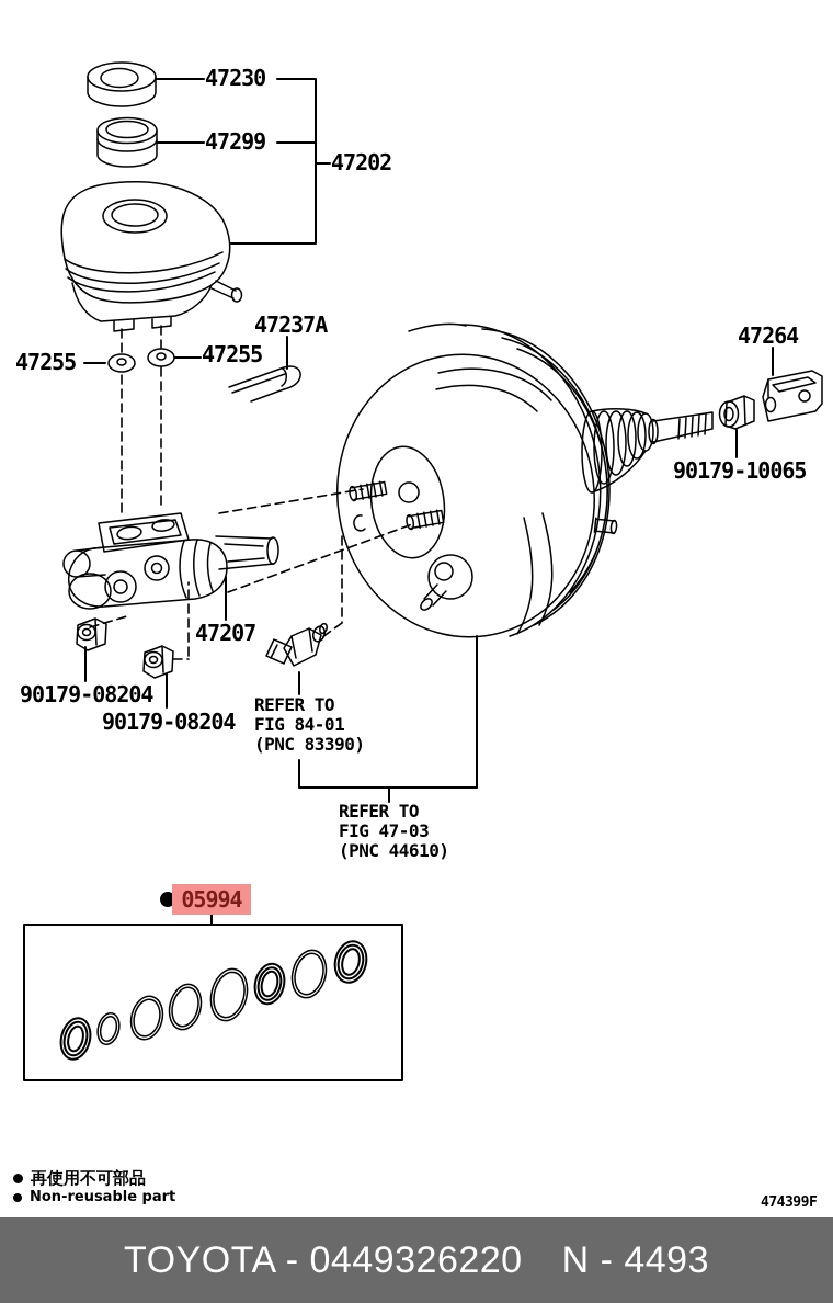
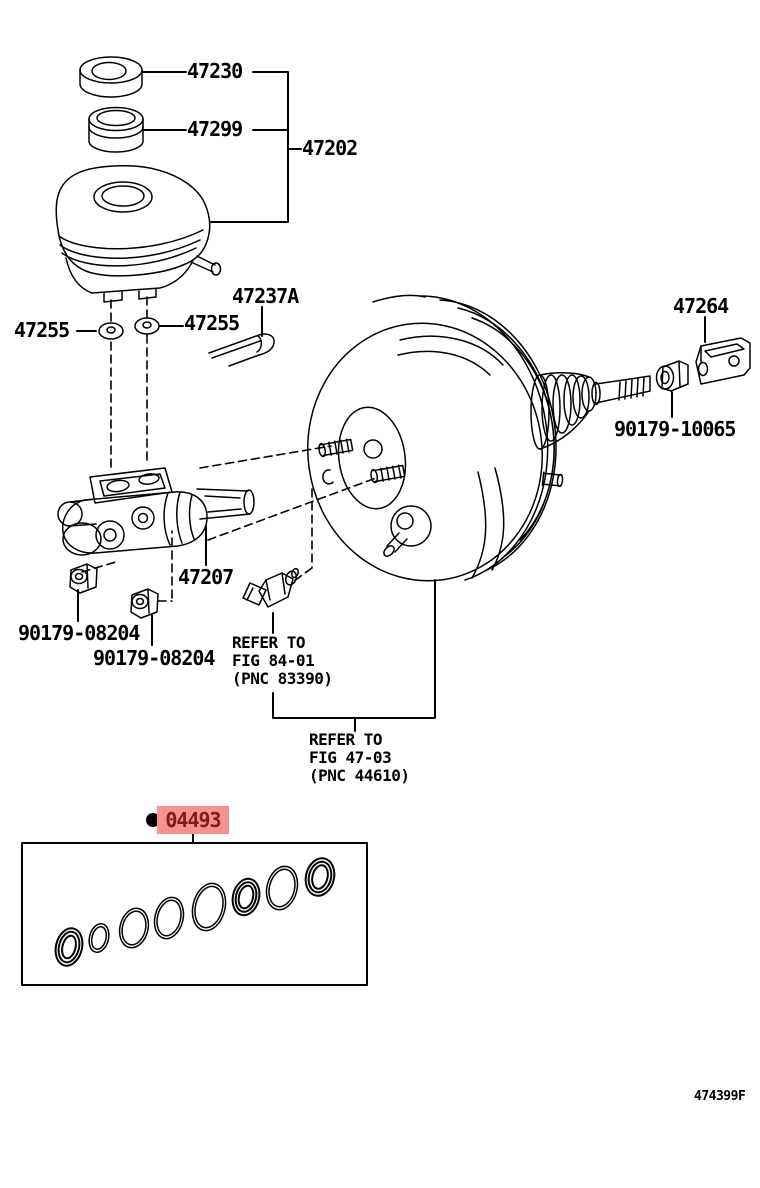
  47230
  47299
  47202
  47237A
  47255
  47255
  47264
  90179-10065
  47207
  90179-08204
  90179-08204
  REFER TO
  FIG 84-01
  (PNC 83390)
  REFER TO
  FIG 47-03
  (PNC 44610)
- 05994
+ 04493
- 再使用不可部品
- Non-reusable part
  474399F
- TOYOTA - 0449326220
- N - 4493
